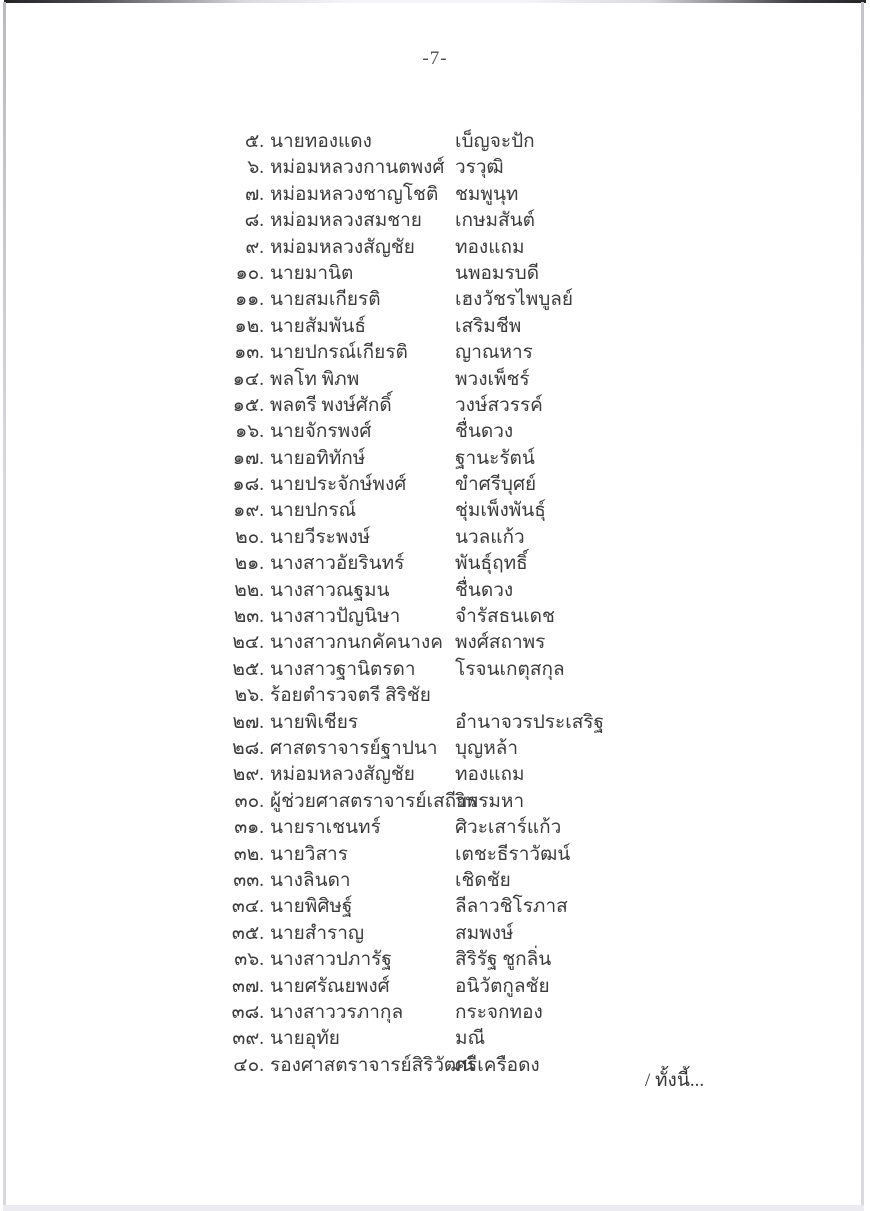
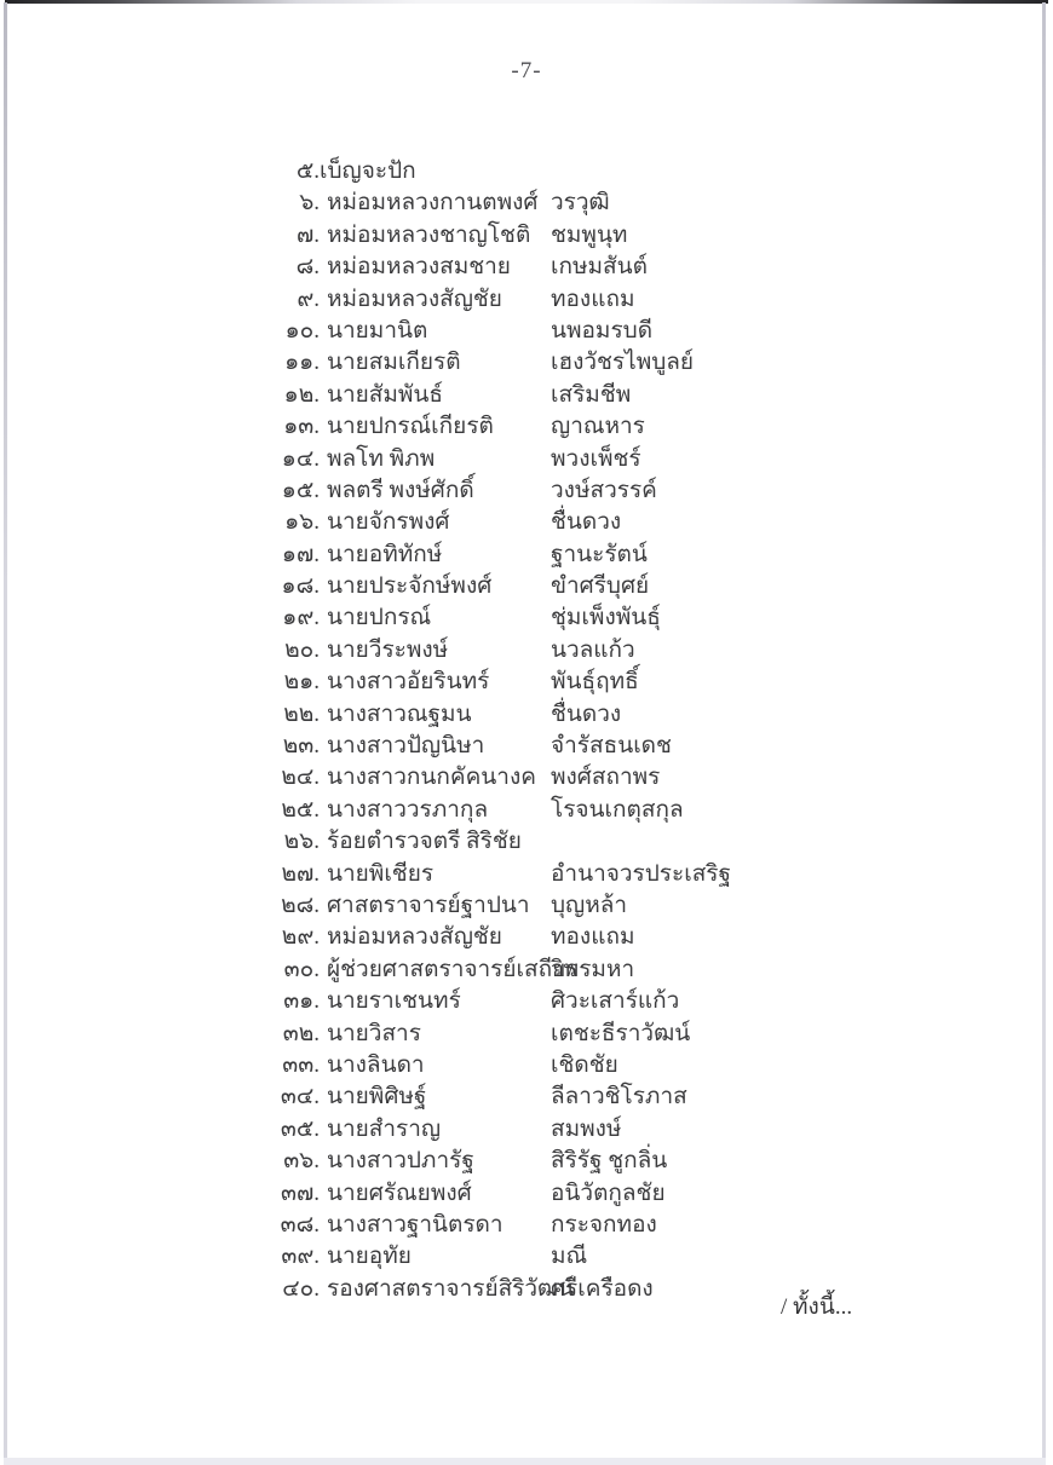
  -7-
  ๕.
- นายทองแดง
  เบ็ญจะปัก
  ๖.
  หม่อมหลวงกานตพงศ์
  วรวุฒิ
  ๗.
  หม่อมหลวงชาญโชติ
  ชมพูนุท
  ๘.
  หม่อมหลวงสมชาย
  เกษมสันต์
  ๙.
  หม่อมหลวงสัญชัย
  ทองแถม
  ๑๐.
  นายมานิต
  นพอมรบดี
  ๑๑.
  นายสมเกียรติ
  เฮงวัชรไพบูลย์
  ๑๒.
  นายสัมพันธ์
  เสริมชีพ
  ๑๓.
  นายปกรณ์เกียรติ
  ญาณหาร
  ๑๔.
  พลโท พิภพ
  พวงเพ็ชร์
  ๑๕.
  พลตรี พงษ์ศักดิ์
  วงษ์สวรรค์
  ๑๖.
  นายจักรพงศ์
  ชื่นดวง
  ๑๗.
  นายอทิทักษ์
  ฐานะรัตน์
  ๑๘.
  นายประจักษ์พงศ์
  ขำศรีบุศย์
  ๑๙.
  นายปกรณ์
  ชุ่มเพ็งพันธุ์
  ๒๐.
  นายวีระพงษ์
  นวลแก้ว
  ๒๑.
  นางสาวอัยรินทร์
  พันธุ์ฤทธิ์
  ๒๒.
  นางสาวณฐมน
  ชื่นดวง
  ๒๓.
  นางสาวปัญนิษา
  จำรัสธนเดช
  ๒๔.
  นางสาวกนกคัคนางค
  พงศ์สถาพร
  ๒๕.
- นางสาวฐานิตรดา
+ นางสาววรภากุล
  โรจนเกตุสกุล
  ๒๖.
  ร้อยตำรวจตรี สิริชัย
  ๒๗.
  นายพิเชียร
  อำนาจวรประเสริฐ
  ๒๘.
  ศาสตราจารย์ฐาปนา
  บุญหล้า
  ๒๙.
  หม่อมหลวงสัญชัย
  ทองแถม
  ๓๐.
  ผู้ช่วยศาสตราจารย์เสถี
  วิพรมหา
  ๓๑.
  นายราเชนทร์
  ศิวะเสาร์แก้ว
  ๓๒.
  นายวิสาร
  เตชะธีราวัฒน์
  ๓๓.
  นางลินดา
  เชิดชัย
  ๓๔.
  นายพิศิษฐ์
  ลีลาวชิโรภาส
  ๓๕.
  นายสำราญ
  สมพงษ์
  ๓๖.
  นางสาวปภารัฐ
  สิริรัฐ ชูกลิ่น
  ๓๗.
  นายศรัณยพงศ์
  อนิวัตกูลชัย
  ๓๘.
- นางสาววรภากุล
+ นางสาวฐานิตรดา
  กระจกทอง
  ๓๙.
  นายอุทัย
  มณี
  ๔๐.
  รองศาสตราจารย์สิริวัฒ
  ศรีเครือดง
  / ทั้งนี้...
